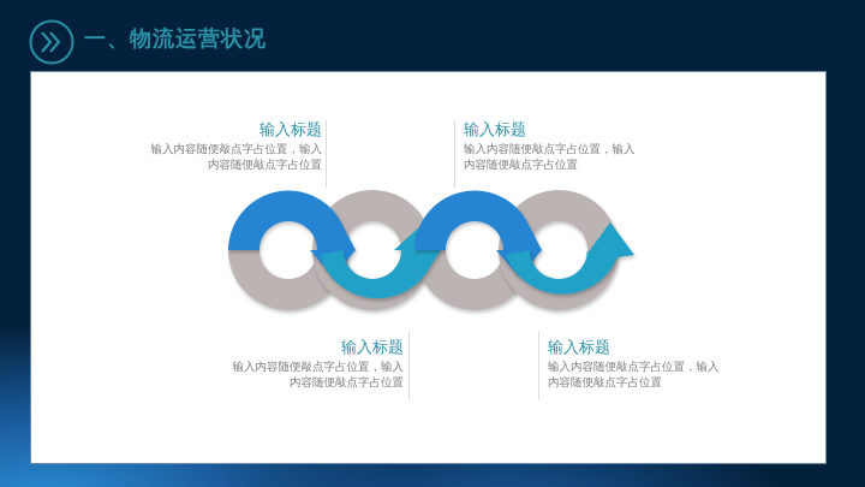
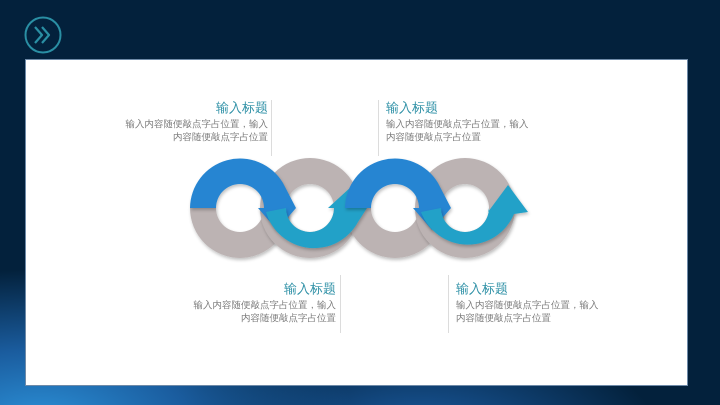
- 一、物流运营状况
  输入标题
  输入内容随便敲点字占位置，输入
  内容随便敲点字占位置
  输入标题
  输入内容随便敲点字占位置，输入
  内容随便敲点字占位置
  输入标题
  输入内容随便敲点字占位置，输入
  内容随便敲点字占位置
  输入标题
  输入内容随便敲点字占位置，输入
  内容随便敲点字占位置
